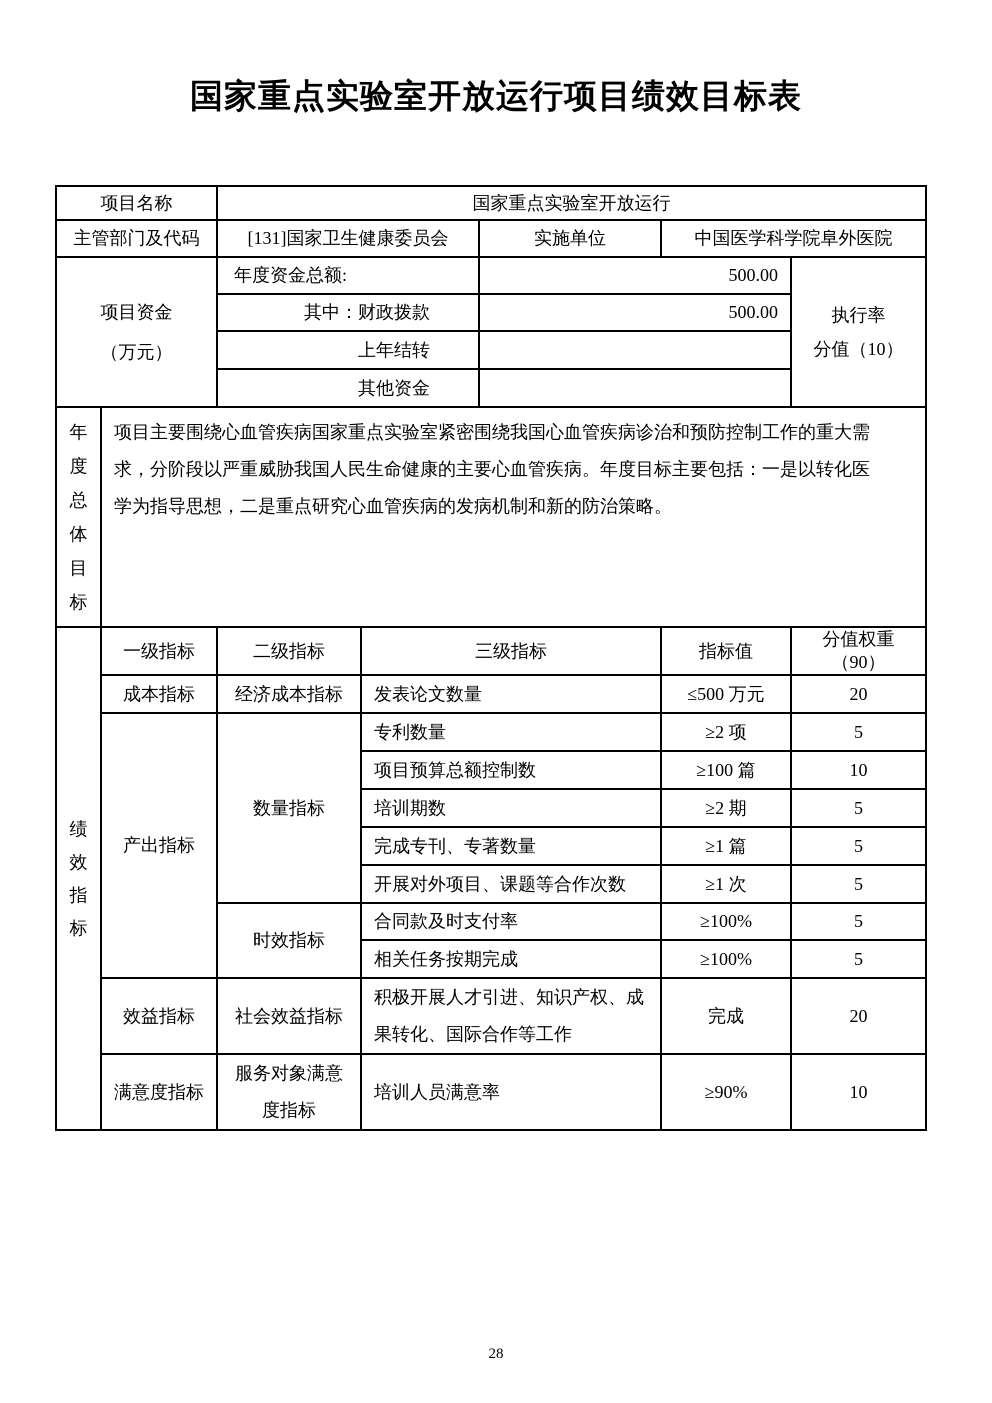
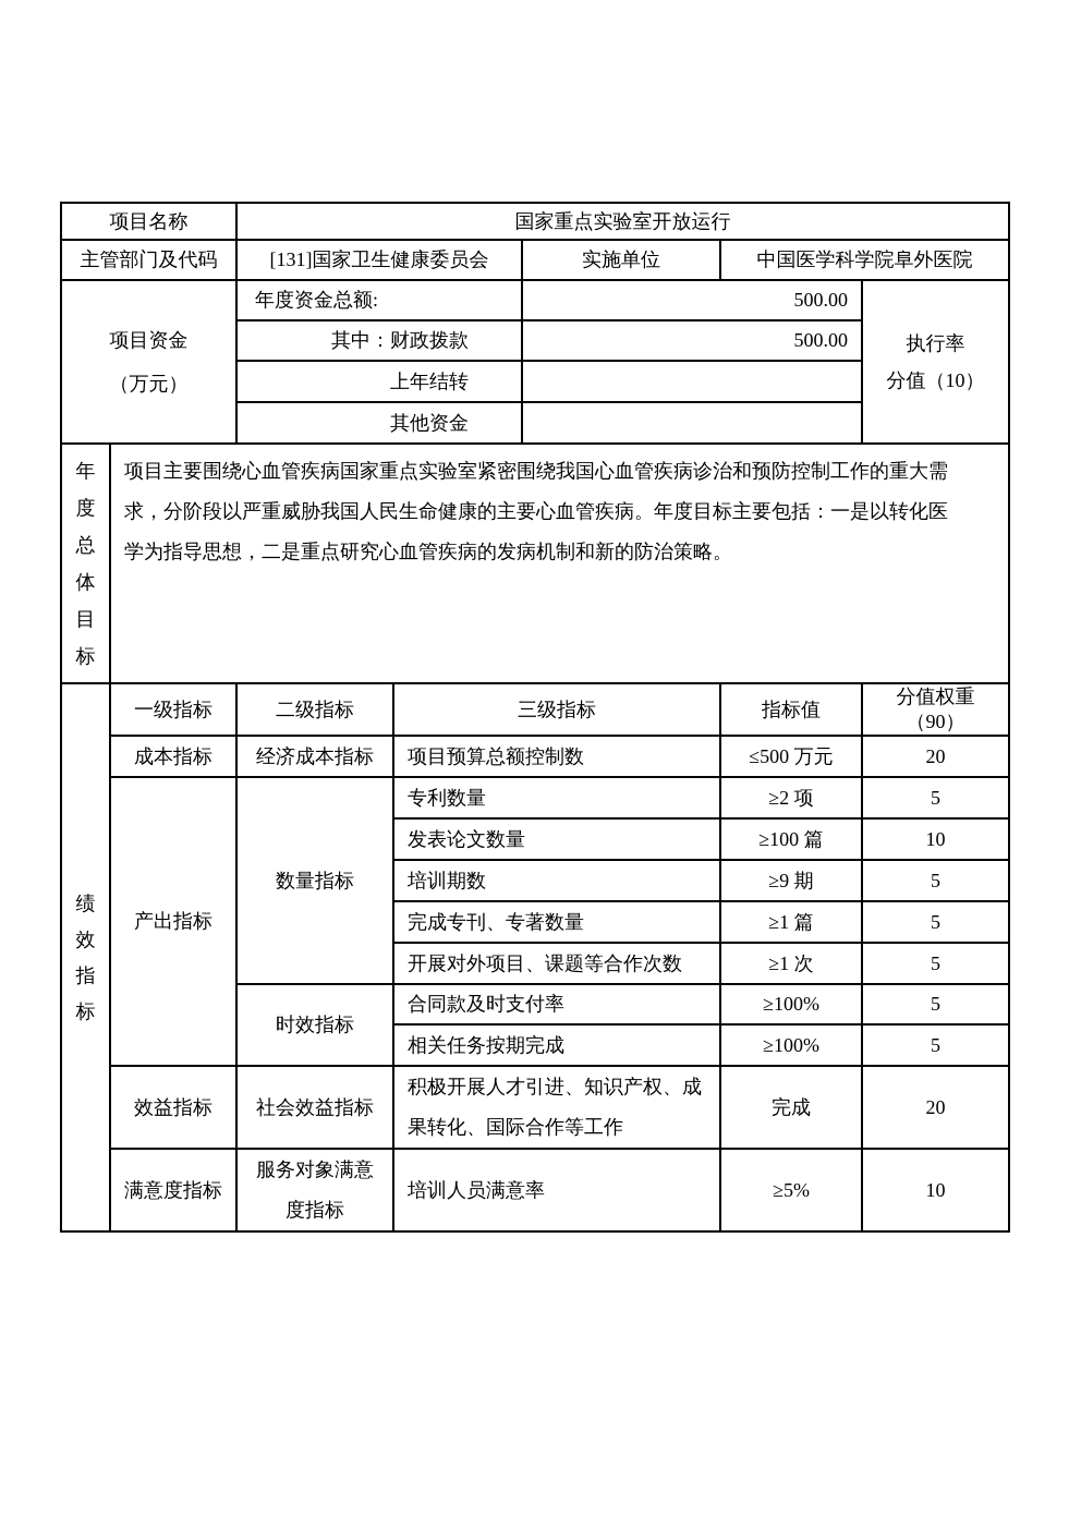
- 国家重点实验室开放运行项目绩效目标表
  项目名称	国家重点实验室开放运行
  主管部门及代码	[131]国家卫生健康委员会	实施单位	中国医学科学院阜外医院
  项目资金 （万元）	年度资金总额:	500.00	执行率 分值（10）
  其中：财政拨款	500.00
  上年结转
  其他资金
  年度总体目标	项目主要围绕心血管疾病国家重点实验室紧密围绕我国心血管疾病诊治和预防控制工作的重大需求，分阶段以严重威胁我国人民生命健康的主要心血管疾病。年度目标主要包括：一是以转化医学为指导思想，二是重点研究心血管疾病的发病机制和新的防治策略。
  绩效指标	一级指标	二级指标	三级指标	指标值	分值权重 （90）
- 成本指标	经济成本指标	发表论文数量	≤500 万元	20
+ 成本指标	经济成本指标	项目预算总额控制数	≤500 万元	20
  产出指标	数量指标	专利数量	≥2 项	5
- 项目预算总额控制数	≥100 篇	10
+ 发表论文数量	≥100 篇	10
- 培训期数	≥2 期	5
+ 培训期数	≥9 期	5
  完成专刊、专著数量	≥1 篇	5
  开展对外项目、课题等合作次数	≥1 次	5
  时效指标	合同款及时支付率	≥100%	5
  相关任务按期完成	≥100%	5
  效益指标	社会效益指标	积极开展人才引进、知识产权、成果转化、国际合作等工作	完成	20
- 满意度指标	服务对象满意度指标	培训人员满意率	≥90%	10
+ 满意度指标	服务对象满意度指标	培训人员满意率	≥5%	10
- 28
